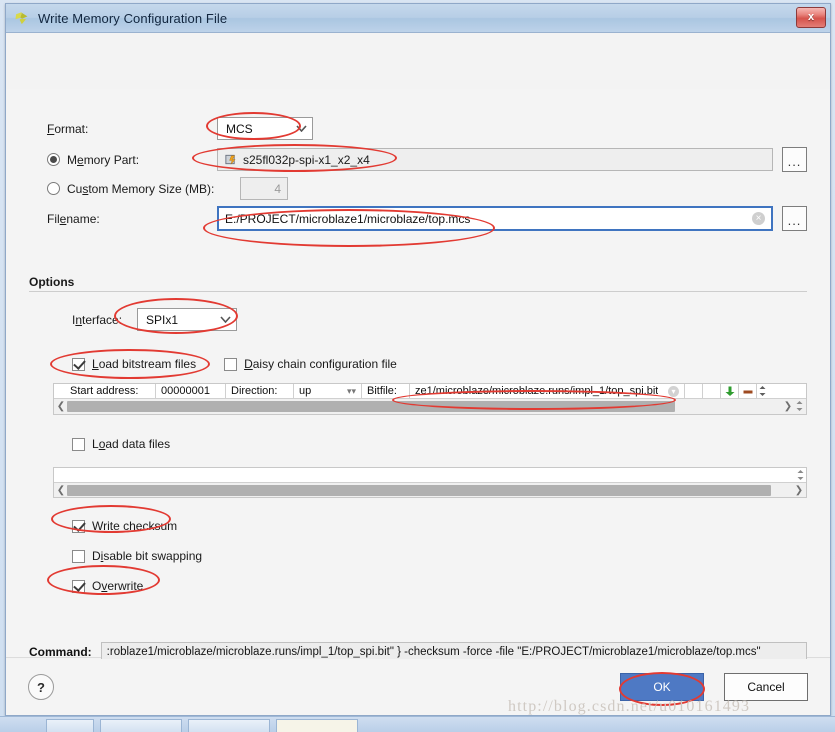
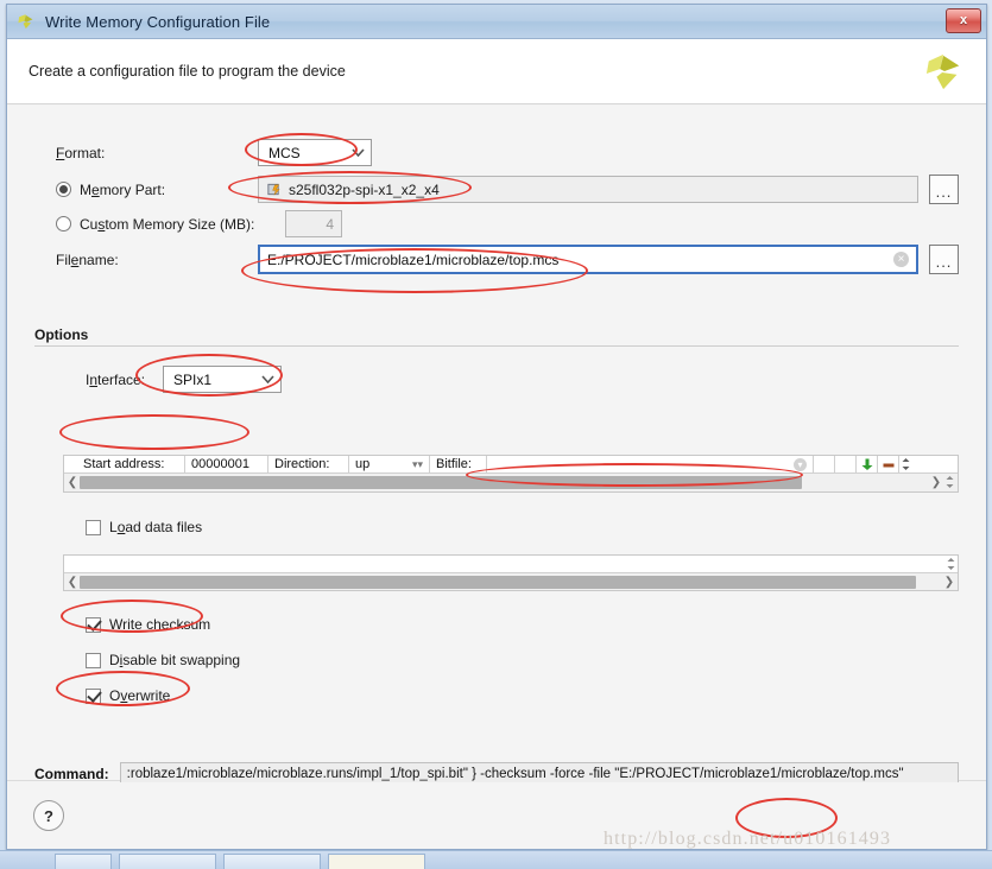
  Write Memory Configuration File
  x
+ Create a configuration file to program the device
  Format:
  MCS
  Memory Part:
  s25fl032p-spi-x1_x2_x4
  ...
  Custom Memory Size (MB):
  4
  Filename:
  E:/PROJECT/microblaze1/microblaze/top.mcs
  ×
  ...
  Options
  Interface:
  SPIx1
- Load bitstream files
- Daisy chain configuration file
  Start address:
  00000001
  Direction:
  up
  ▾▾
  Bitfile:
- ze1/microblaze/microblaze.runs/impl_1/top_spi.bit
  ▾
  ❮
  ❯
  Load data files
  ❮
  ❯
  Write checksum
  Disable bit swapping
  Overwrite
  Command:
  :roblaze1/microblaze/microblaze.runs/impl_1/top_spi.bit" } -checksum -force -file "E:/PROJECT/microblaze1/microblaze/top.mcs"
  ?
- OK
- Cancel
  http://blog.csdn.net/u010161493
